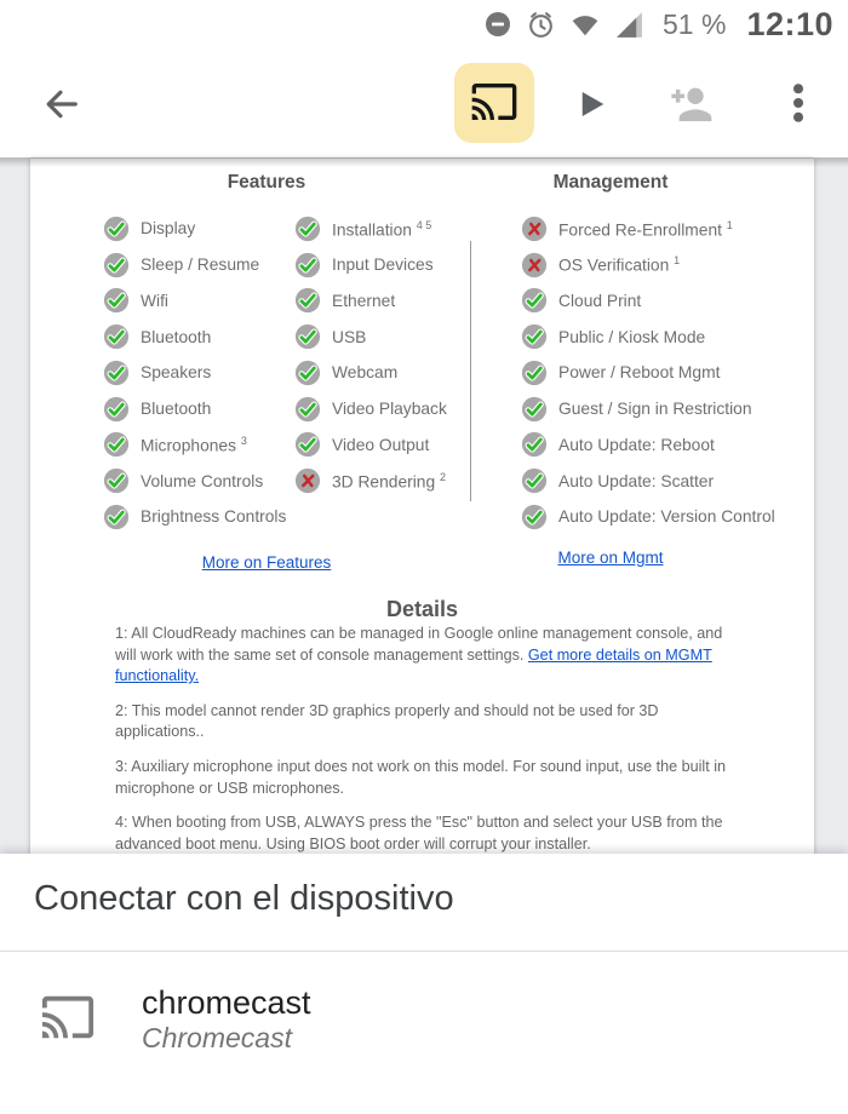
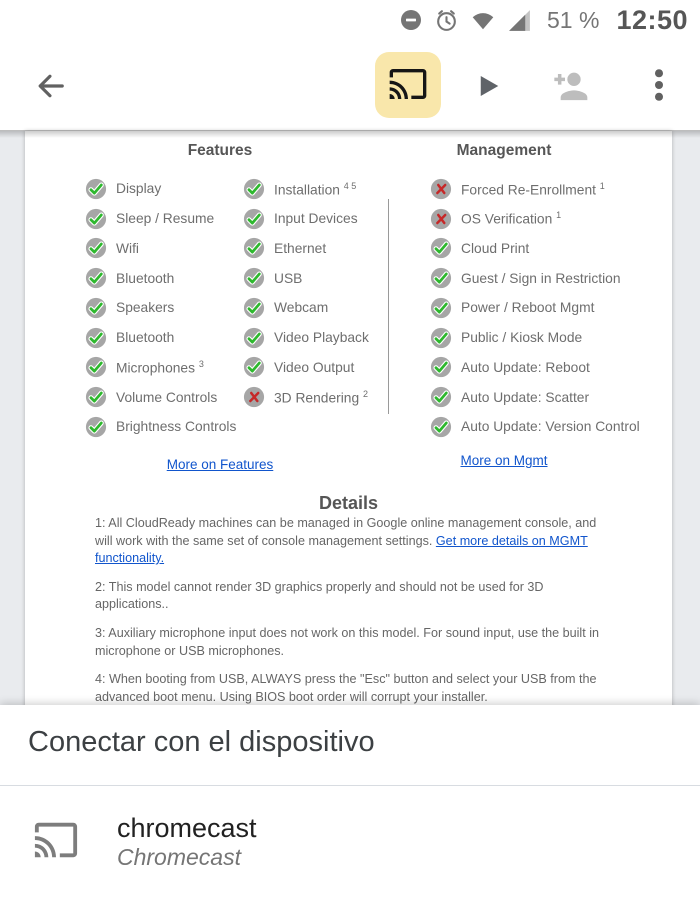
  51 %
- 12:10
+ 12:50
  Features
  Management
  Display
  Sleep / Resume
  Wifi
  Bluetooth
  Speakers
  Bluetooth
  Microphones 3
  Volume Controls
  Brightness Controls
  Installation 4 5
  Input Devices
  Ethernet
  USB
  Webcam
  Video Playback
  Video Output
  3D Rendering 2
  Forced Re-Enrollment 1
  OS Verification 1
  Cloud Print
- Public / Kiosk Mode
+ Guest / Sign in Restriction
  Power / Reboot Mgmt
- Guest / Sign in Restriction
+ Public / Kiosk Mode
  Auto Update: Reboot
  Auto Update: Scatter
  Auto Update: Version Control
  More on Features
  More on Mgmt
  Details
  1: All CloudReady machines can be managed in Google online management console, and will work with the same set of console management settings. Get more details on MGMT functionality.
  2: This model cannot render 3D graphics properly and should not be used for 3D applications..
  3: Auxiliary microphone input does not work on this model. For sound input, use the built in microphone or USB microphones.
  4: When booting from USB, ALWAYS press the "Esc" button and select your USB from the advanced boot menu. Using BIOS boot order will corrupt your installer.
  Conectar con el dispositivo
  chromecast
  Chromecast
